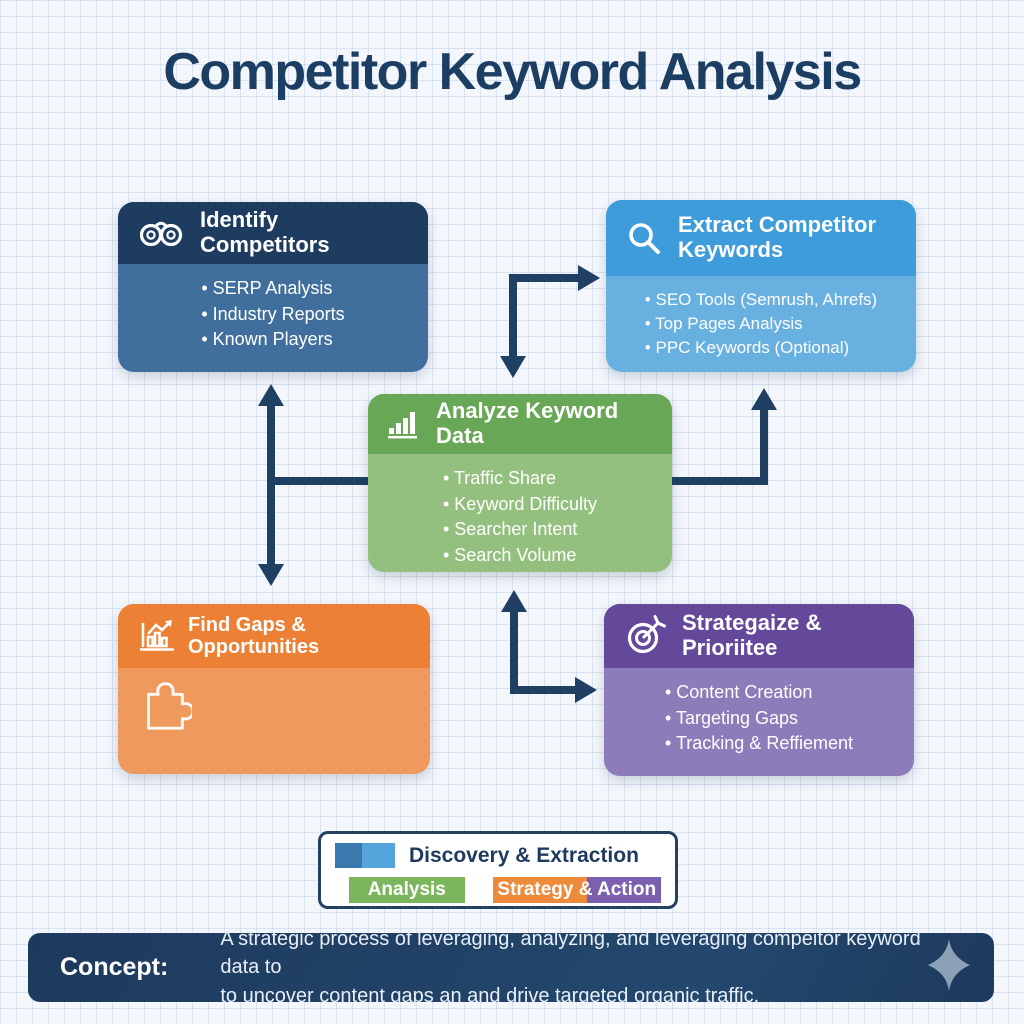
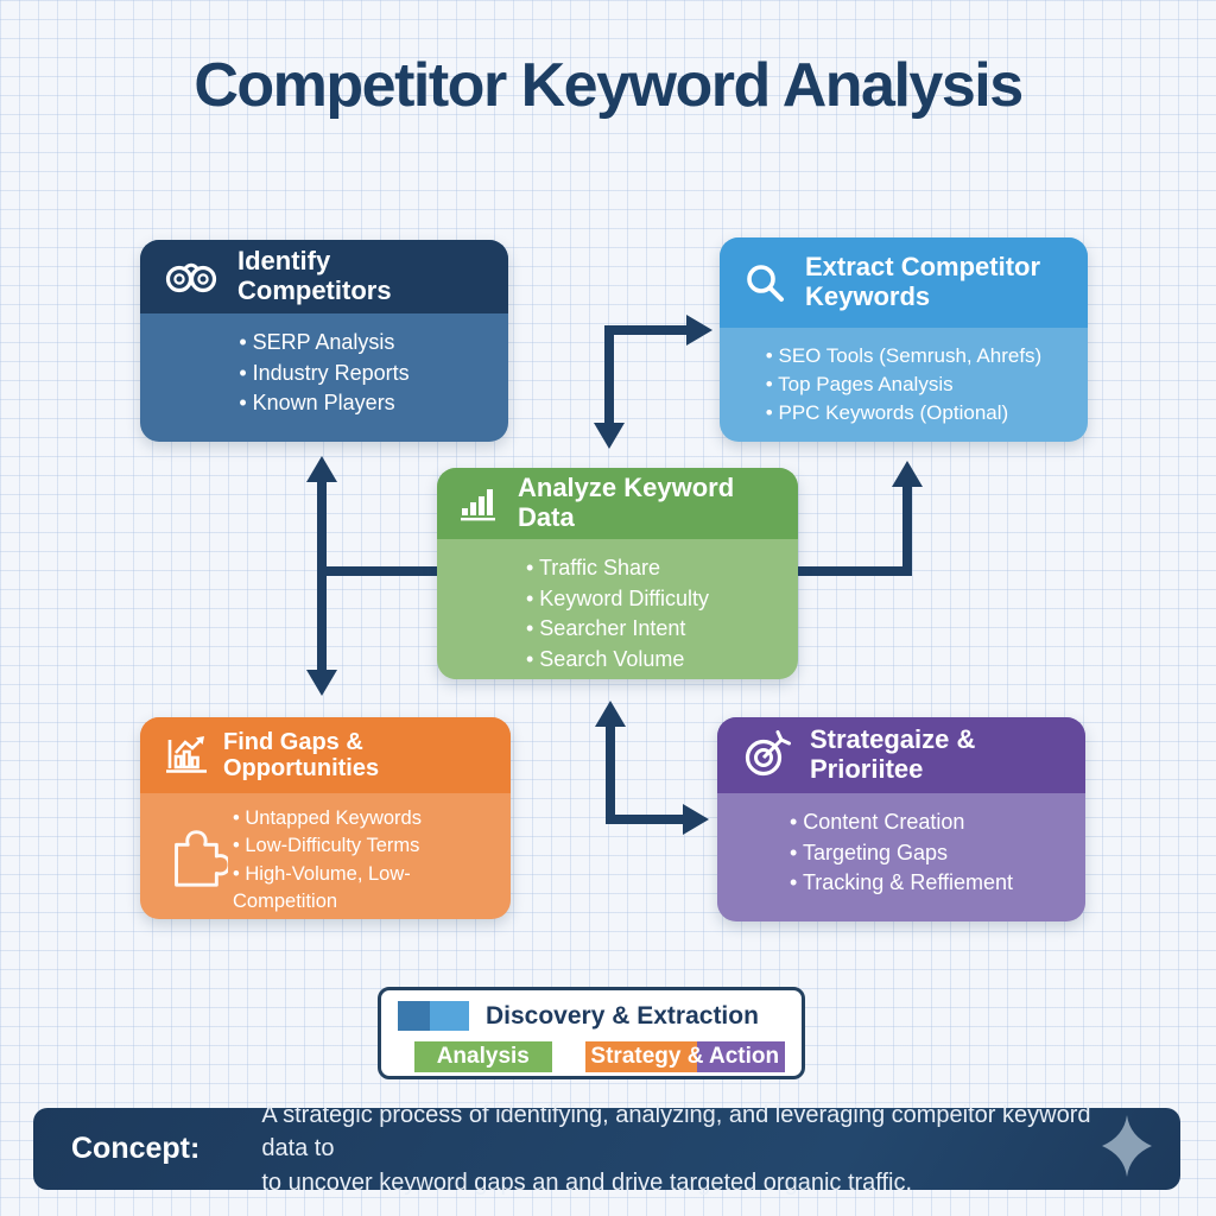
  Competitor Keyword Analysis
  Identify Competitors
  SERP Analysis
  Industry Reports
  Known Players
  Extract Competitor Keywords
  SEO Tools (Semrush, Ahrefs)
  Top Pages Analysis
  PPC Keywords (Optional)
  Analyze Keyword Data
  Traffic Share
  Keyword Difficulty
  Searcher Intent
  Search Volume
  Find Gaps & Opportunities
+ Untapped Keywords
+ Low-Difficulty Terms
+ High-Volume, Low-Competition
  Strategaize & Prioriitee
  Content Creation
  Targeting Gaps
  Tracking & Reffiement
  Discovery & Extraction
  Analysis
  Strategy & Action
  Concept:
- A strategic process of leveraging, analyzing, and leveraging compeitor keyword data to
+ A strategic process of identifying, analyzing, and leveraging compeitor keyword data to
- to uncover content gaps an and drive targeted organic traffic.
+ to uncover keyword gaps an and drive targeted organic traffic.
